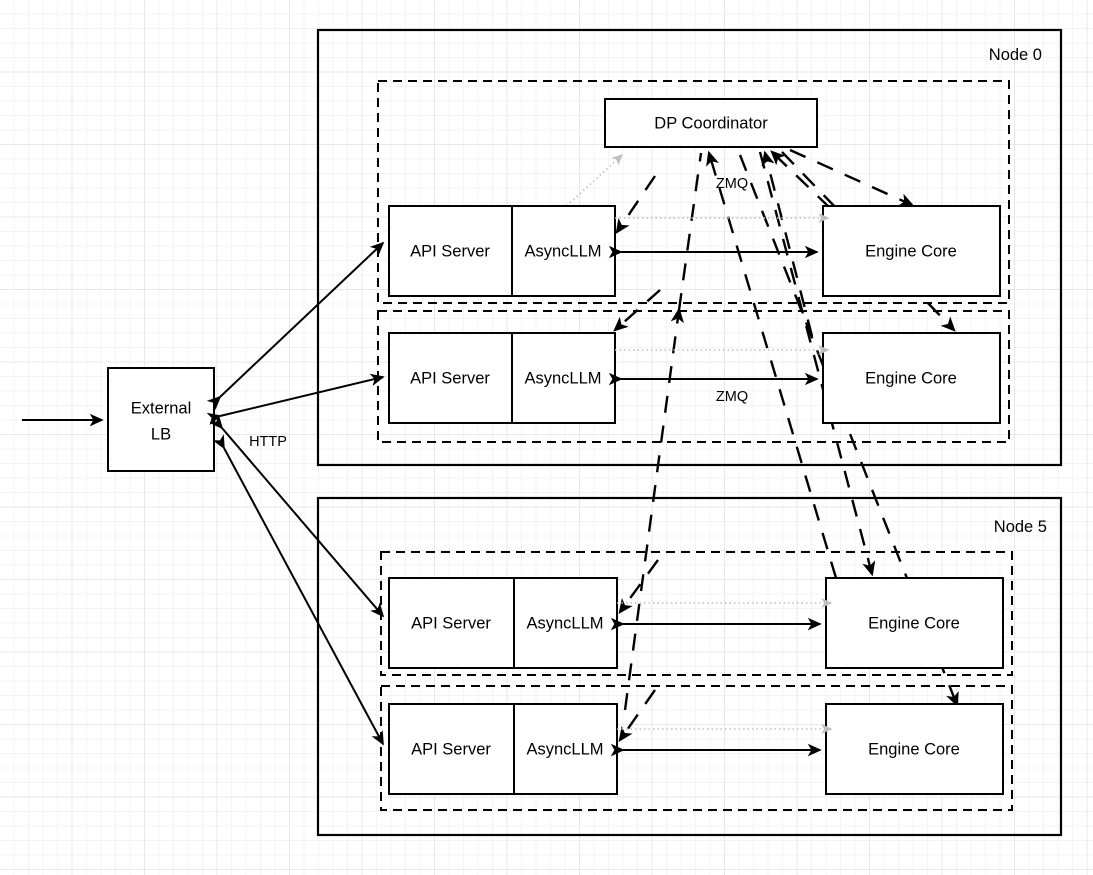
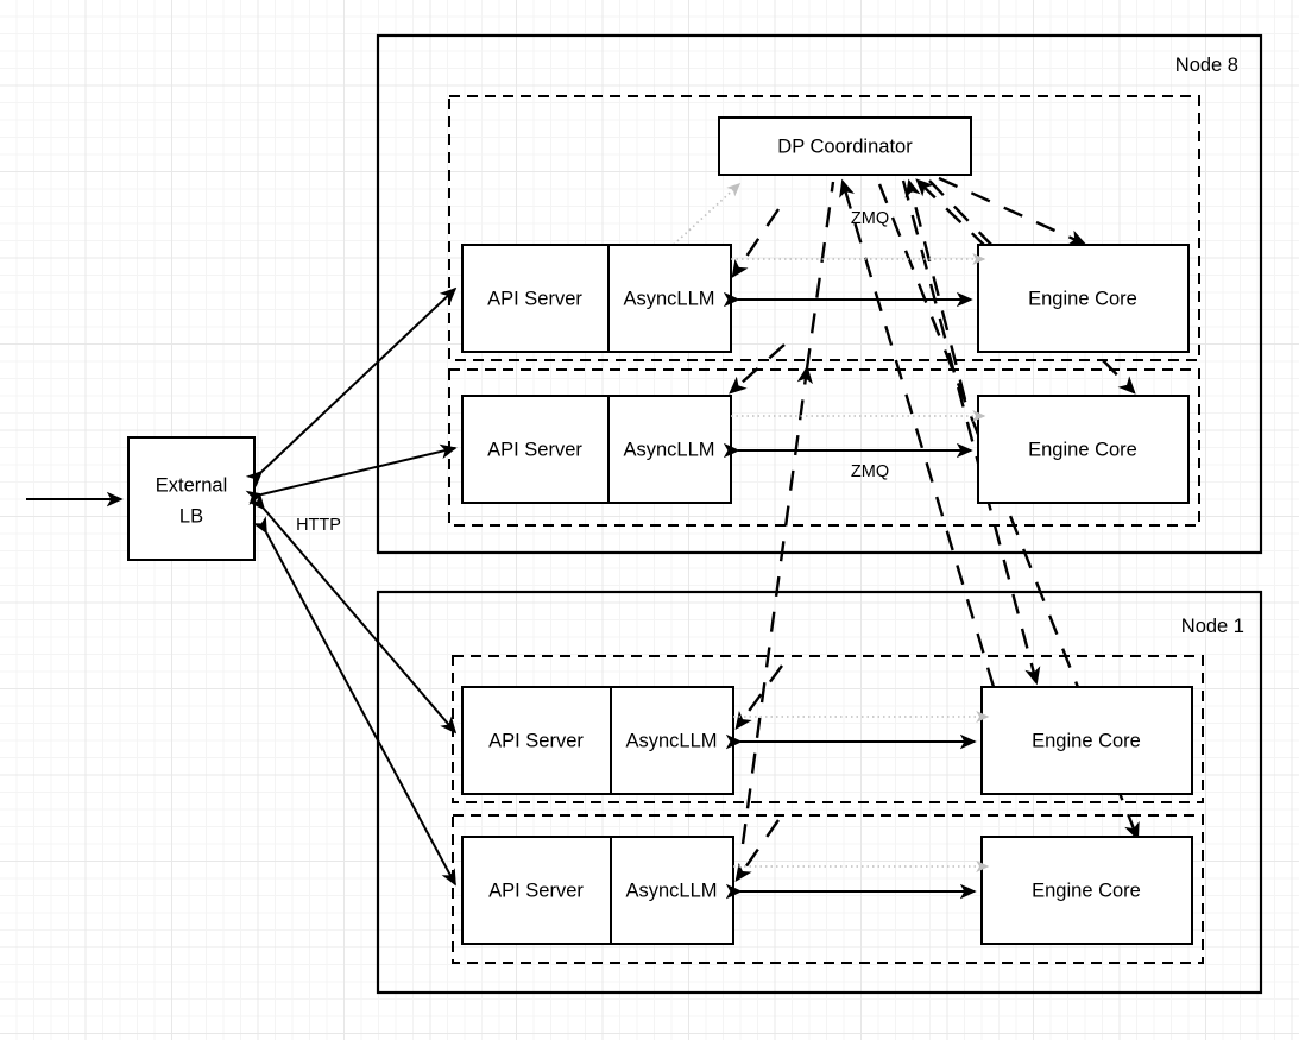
- Node 0
+ Node 8
- Node 5
+ Node 1
  DP Coordinator
  ZMQ
  ZMQ
  API Server
  AsyncLLM
  Engine Core
  API Server
  AsyncLLM
  Engine Core
  API Server
  AsyncLLM
  Engine Core
  API Server
  AsyncLLM
  Engine Core
  External
  LB
  HTTP
